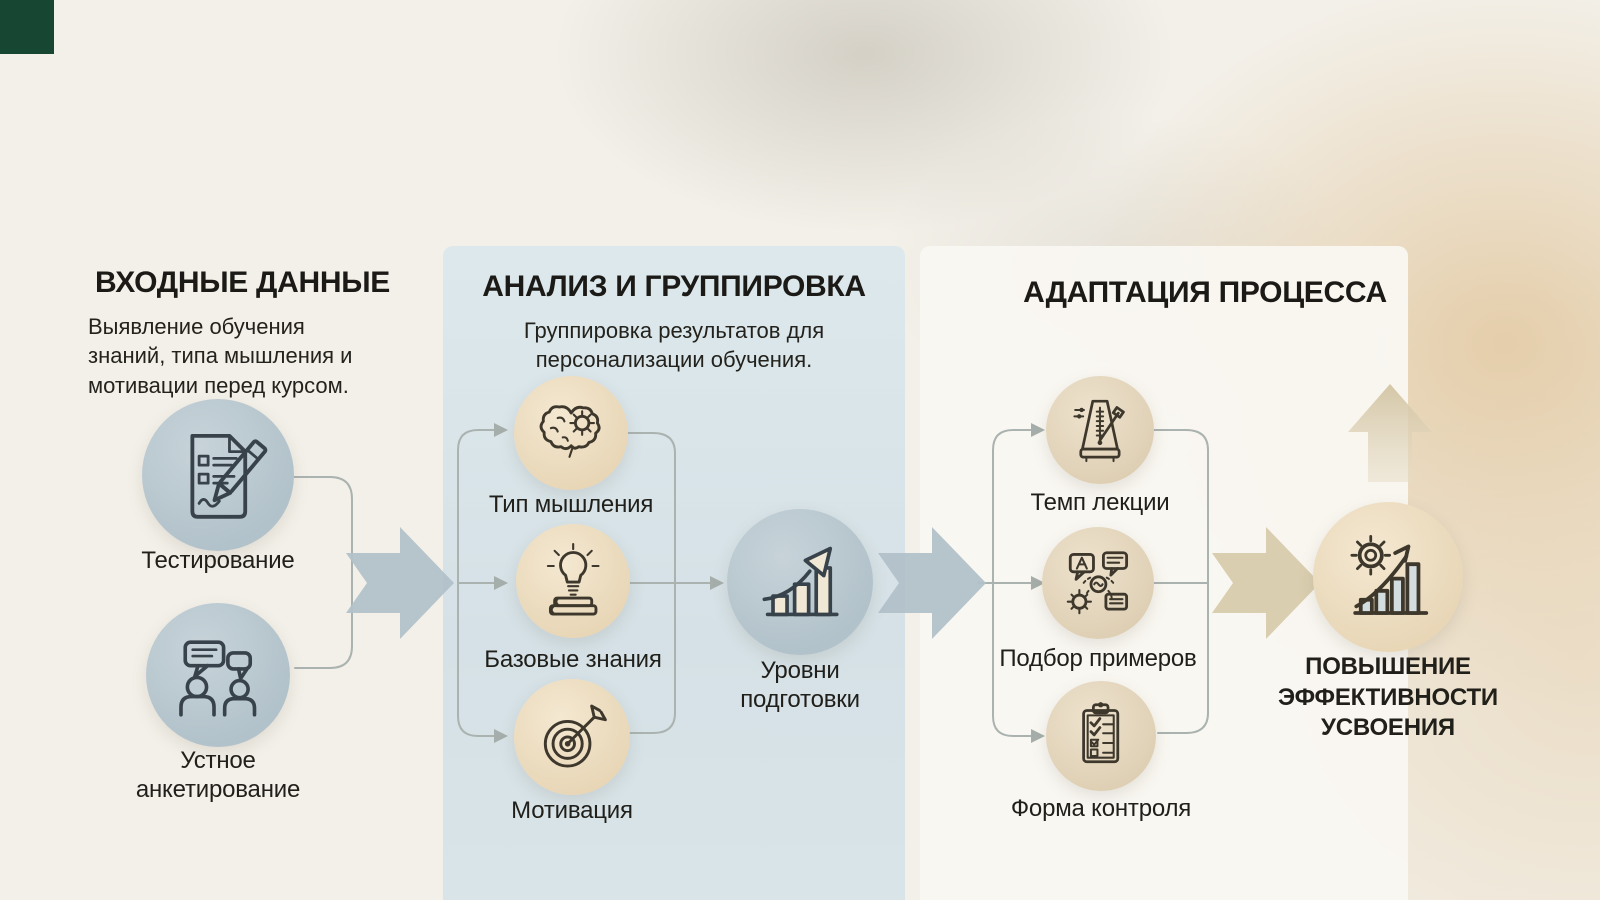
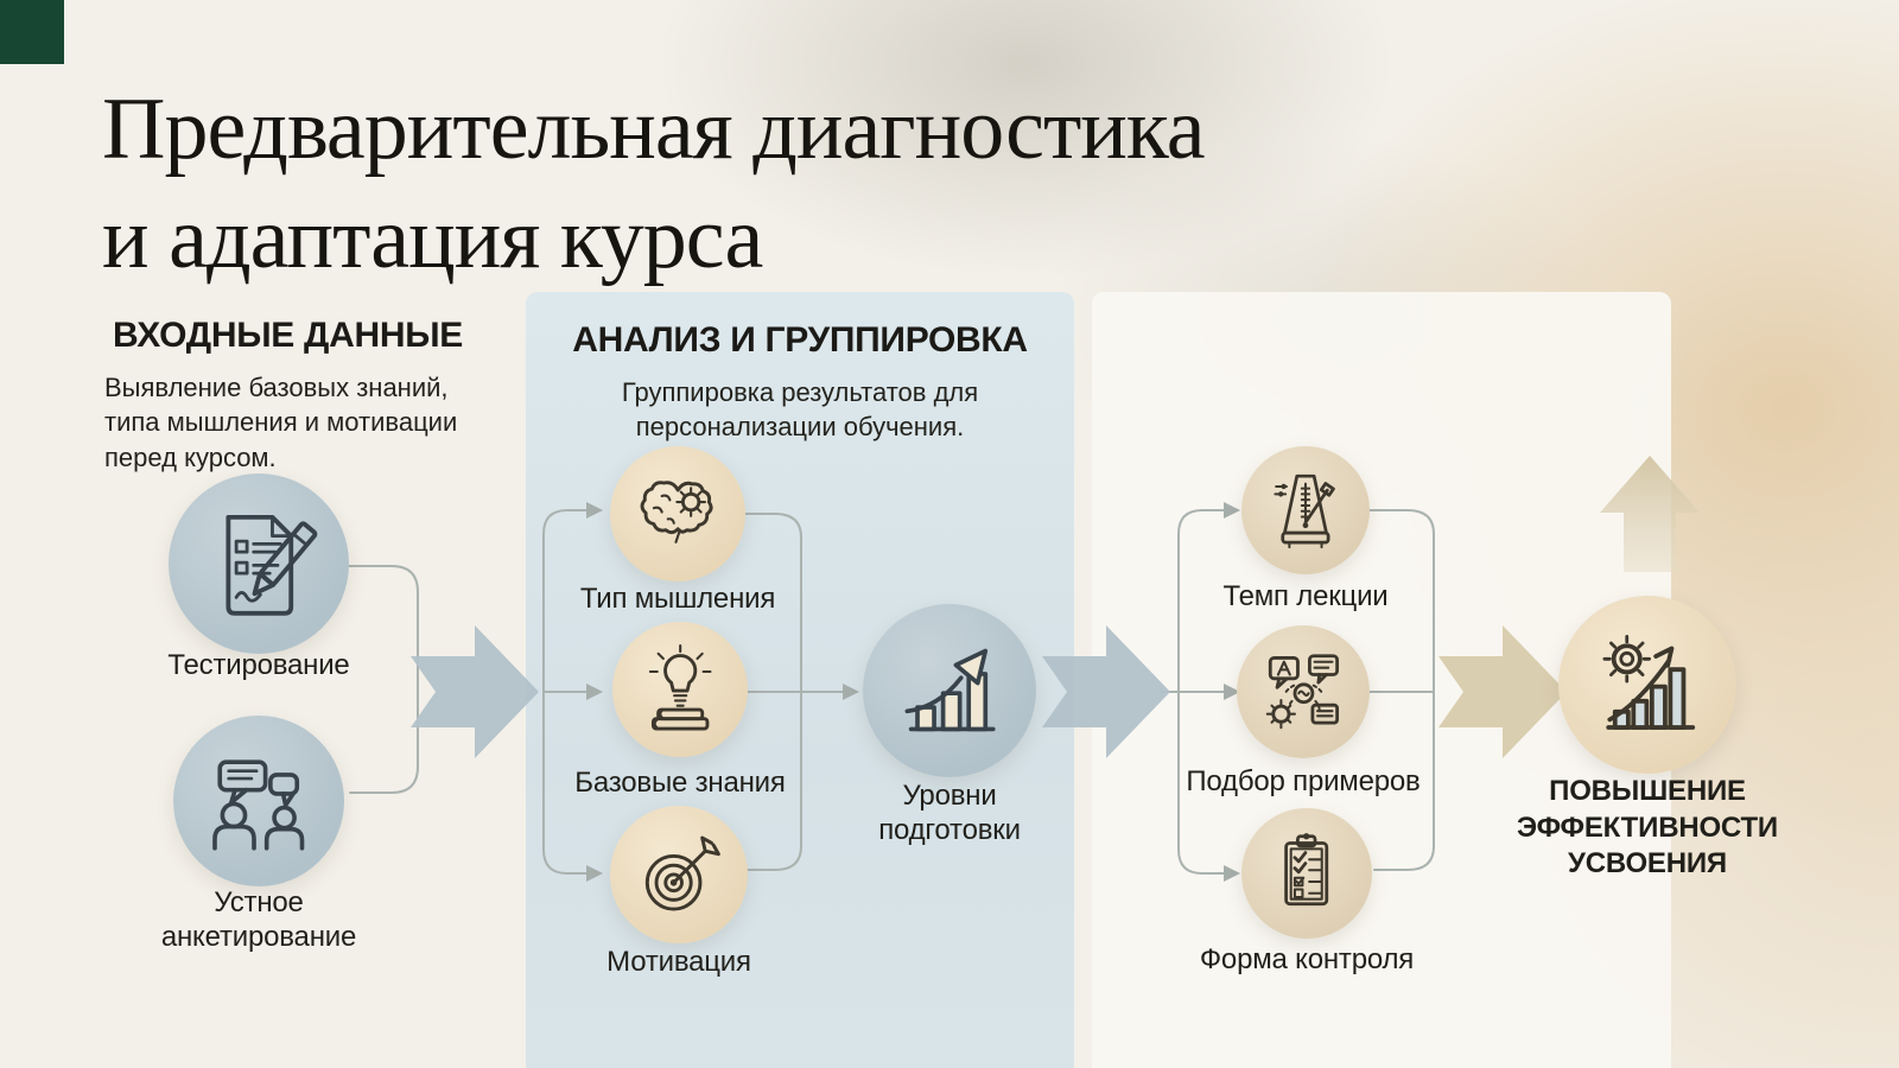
+ Предварительная диагностика
+ и адаптация курса
  ВХОДНЫЕ ДАННЫЕ
- Выявление обучения знаний, типа мышления и мотивации перед курсом.
+ Выявление базовых знаний, типа мышления и мотивации перед курсом.
  АНАЛИЗ И ГРУППИРОВКА
  Группировка результатов для персонализации обучения.
- АДАПТАЦИЯ ПРОЦЕССА
  Тестирование
  Устное анкетирование
  Тип мышления
  Базовые знания
  Мотивация
  Уровни подготовки
  Темп лекции
  Подбор примеров
  Форма контроля
  ПОВЫШЕНИЕ ЭФФЕКТИВНОСТИ УСВОЕНИЯ
